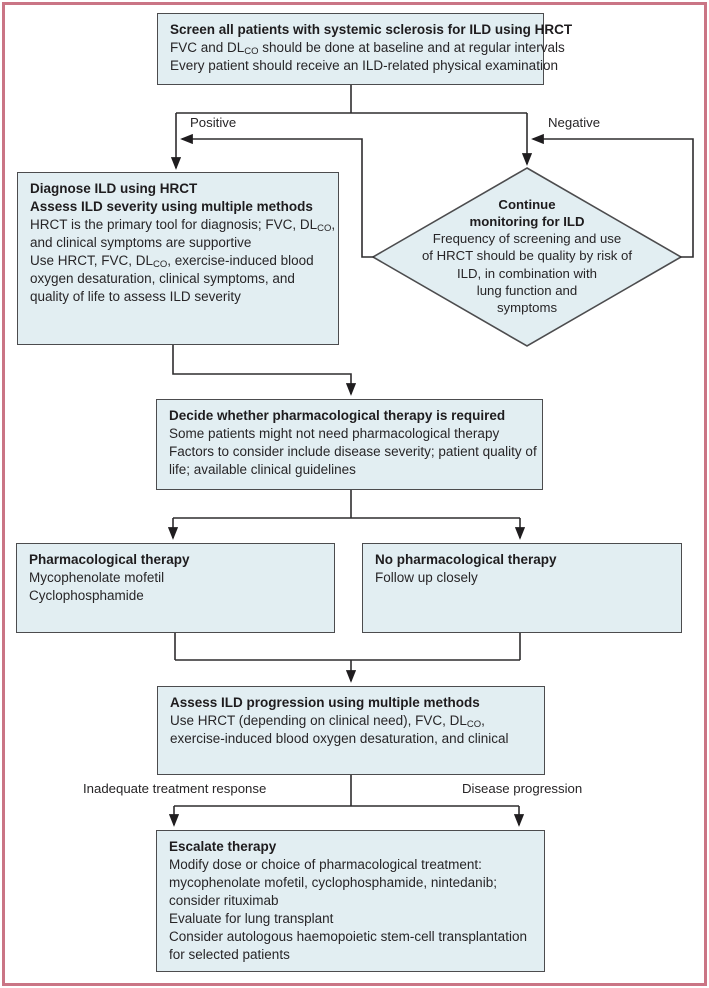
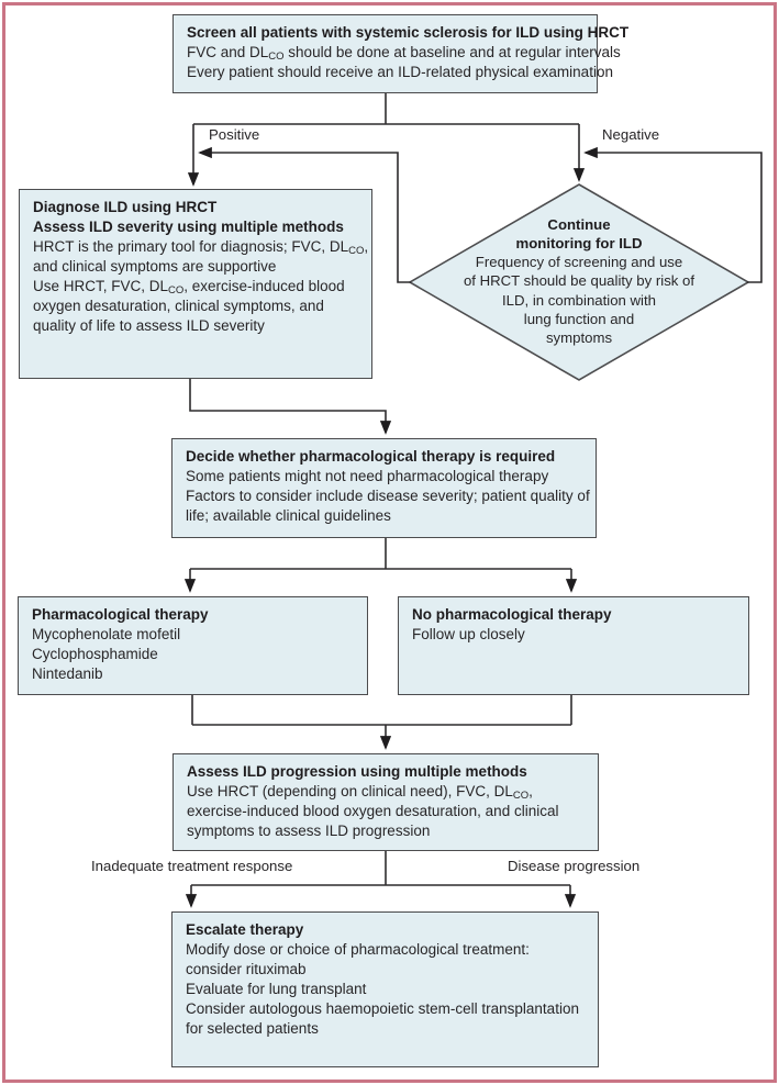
  Screen all patients with systemic sclerosis for ILD using
  FVC and DLCO should be done at baseline and at regular int
  Every patient should receive an ILD-related physical examin
  Diagnose ILD using HRCT
  Assess ILD severity using multiple methods
  HRCT is the primary tool for diagnosis; FVC, DLCO
  and clinical symptoms are supportive
  Use HRCT, FVC, DLCO, exercise-induced blood
  oxygen desaturation, clinical symptoms, and
  quality of life to assess ILD severity
  Continue
  monitoring for ILD
  Frequency of screening and use
  of HRCT should be quality by risk of
  ILD, in combination with
  lung function and
  symptoms
  Decide whether pharmacological therapy is required
  Some patients might not need pharmacological therapy
  Factors to consider include disease severity; patient quality o
  life; available clinical guidelines
  Pharmacological therapy
  Mycophenolate mofetil
  Cyclophosphamide
+ Nintedanib
  No pharmacological therapy
  Follow up closely
  Assess ILD progression using multiple methods
  Use HRCT (depending on clinical need), FVC, DLCO,
  exercise-induced blood oxygen desaturation, and clinical
+ symptoms to assess ILD progression
  Escalate therapy
  Modify dose or choice of pharmacological treatment:
- mycophenolate mofetil, cyclophosphamide, nintedanib;
  consider rituximab
  Evaluate for lung transplant
  Consider autologous haemopoietic stem-cell transplantation
  for selected patients
  Positive
  Negative
  Inadequate treatment response
  Disease progression
